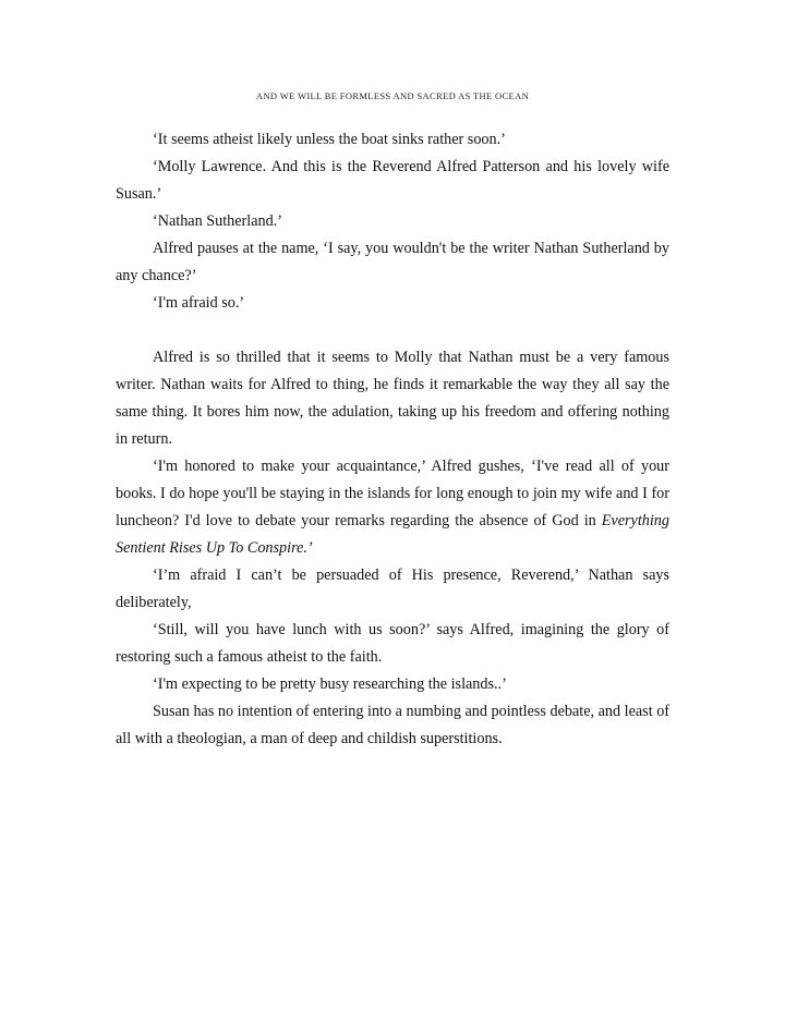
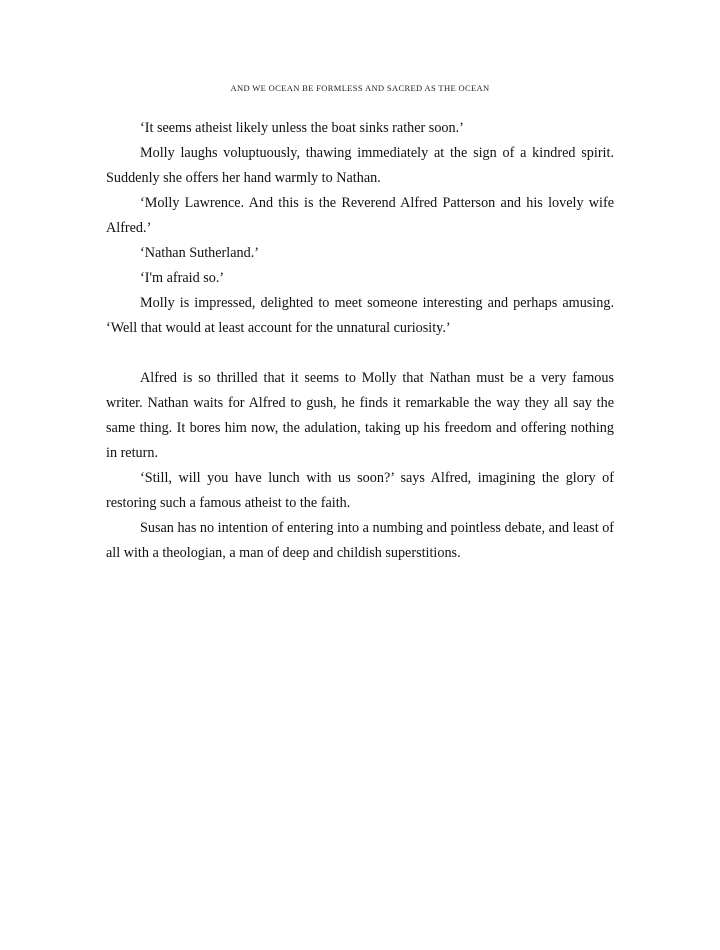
- AND WE WILL BE FORMLESS AND SACRED AS THE OCEAN
+ AND WE OCEAN BE FORMLESS AND SACRED AS THE OCEAN
  ‘It seems atheist likely unless the boat sinks rather soon.’
+ Molly laughs voluptuously, thawing immediately at the sign of a kindred spirit. Suddenly she offers her hand warmly to Nathan.
- ‘Molly Lawrence. And this is the Reverend Alfred Patterson and his lovely wife Susan.’
+ ‘Molly Lawrence. And this is the Reverend Alfred Patterson and his lovely wife Alfred.’
  ‘Nathan Sutherland.’
- Alfred pauses at the name, ‘I say, you wouldn't be the writer Nathan Sutherland by any chance?’
  ‘I'm afraid so.’
+ Molly is impressed, delighted to meet someone interesting and perhaps amusing. ‘Well that would at least account for the unnatural curiosity.’
- Alfred is so thrilled that it seems to Molly that Nathan must be a very famous writer. Nathan waits for Alfred to thing, he finds it remarkable the way they all say the same thing. It bores him now, the adulation, taking up his freedom and offering nothing in return.
+ Alfred is so thrilled that it seems to Molly that Nathan must be a very famous writer. Nathan waits for Alfred to gush, he finds it remarkable the way they all say the same thing. It bores him now, the adulation, taking up his freedom and offering nothing in return.
- ‘I'm honored to make your acquaintance,’ Alfred gushes, ‘I've read all of your books. I do hope you'll be staying in the islands for long enough to join my wife and I for luncheon? I'd love to debate your remarks regarding the absence of God in Everything Sentient Rises Up To Conspire.’
- ‘I’m afraid I can’t be persuaded of His presence, Reverend,’ Nathan says deliberately,
  ‘Still, will you have lunch with us soon?’ says Alfred, imagining the glory of restoring such a famous atheist to the faith.
- ‘I'm expecting to be pretty busy researching the islands..’
  Susan has no intention of entering into a numbing and pointless debate, and least of all with a theologian, a man of deep and childish superstitions.
